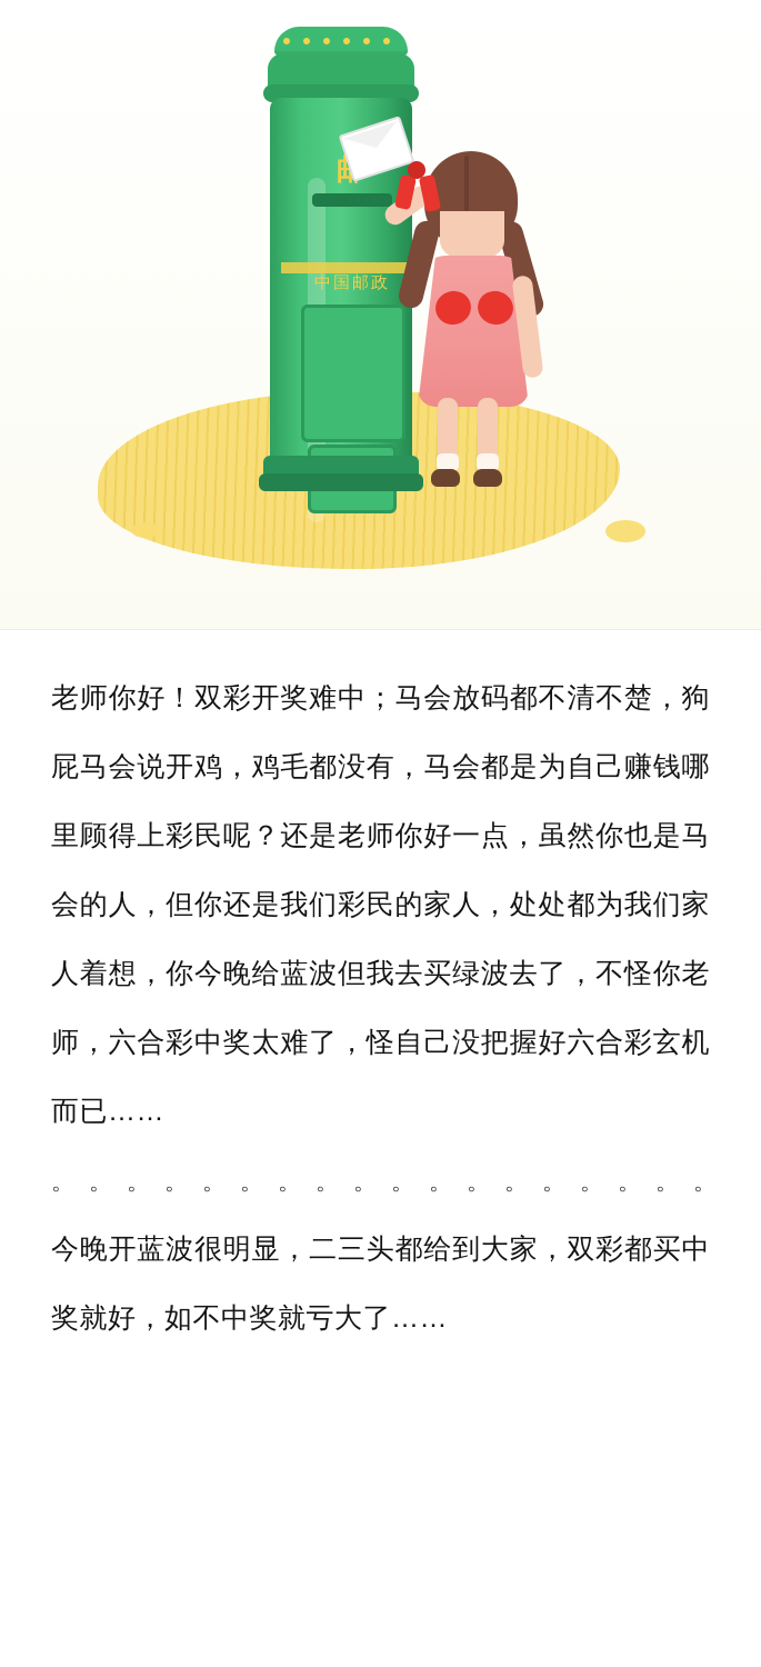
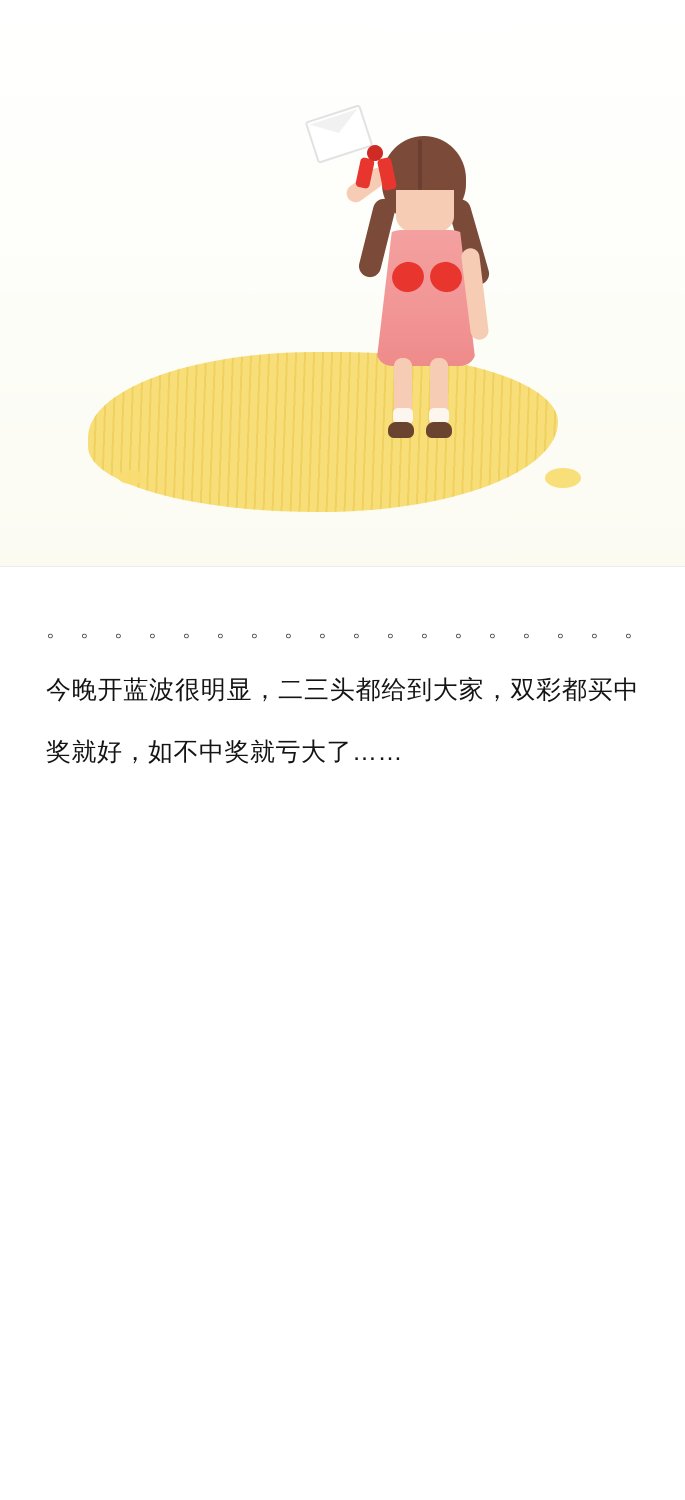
- 中国邮政
- 老师你好！双彩开奖难中；马会放码都不清不楚，狗屁马会说开鸡，鸡毛都没有，马会都是为自己赚钱哪里顾得上彩民呢？还是老师你好一点，虽然你也是马会的人，但你还是我们彩民的家人，处处都为我们家人着想，你今晚给蓝波但我去买绿波去了，不怪你老师，六合彩中奖太难了，怪自己没把握好六合彩玄机而已……
  。。。。。。。。。。。。。。。。。
  今晚开蓝波很明显，二三头都给到大家，双彩都买中奖就好，如不中奖就亏大了……
